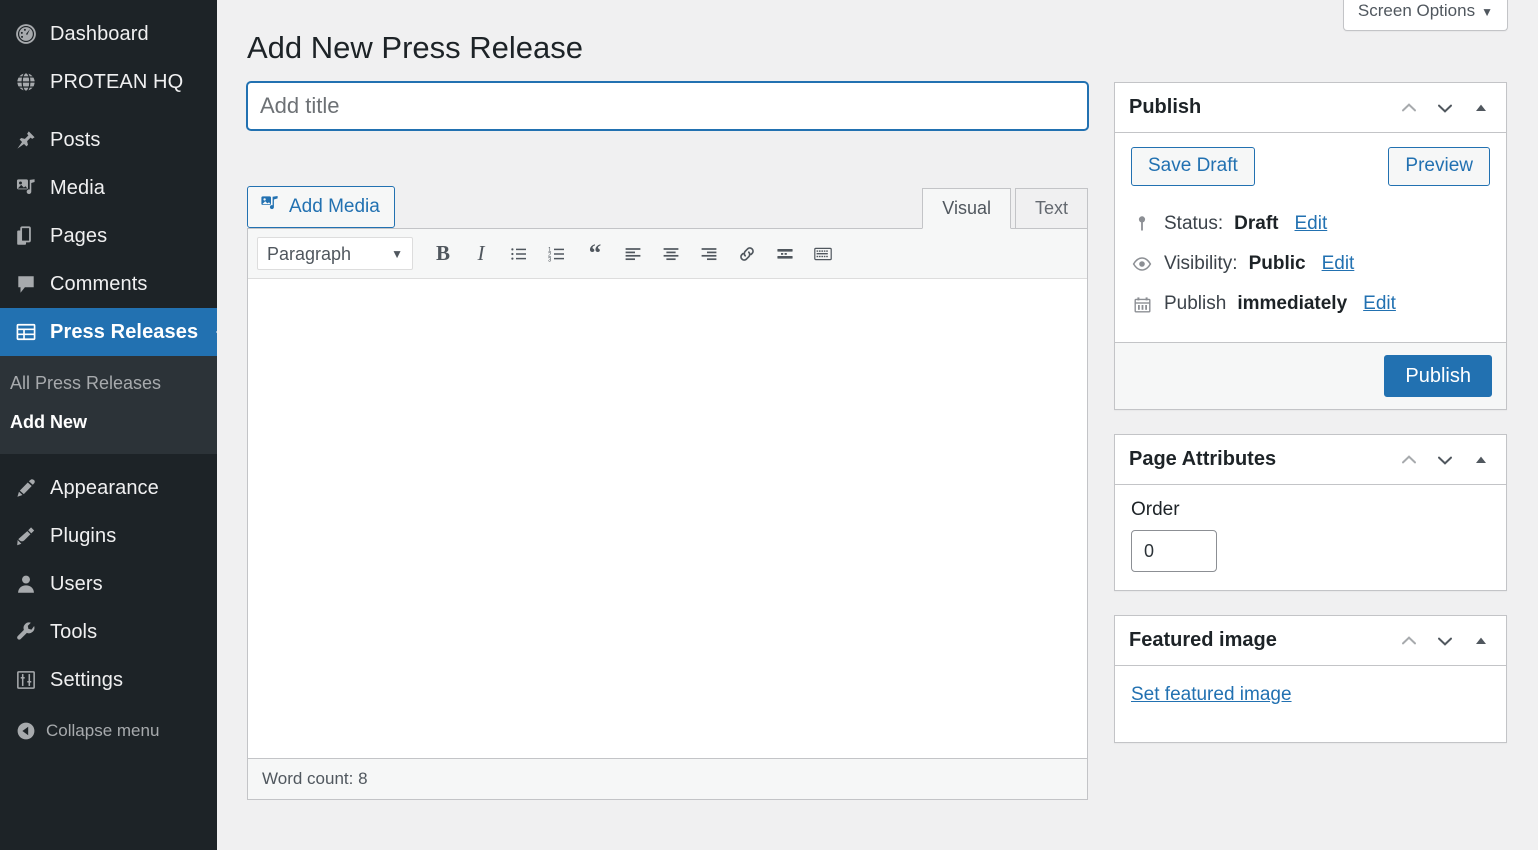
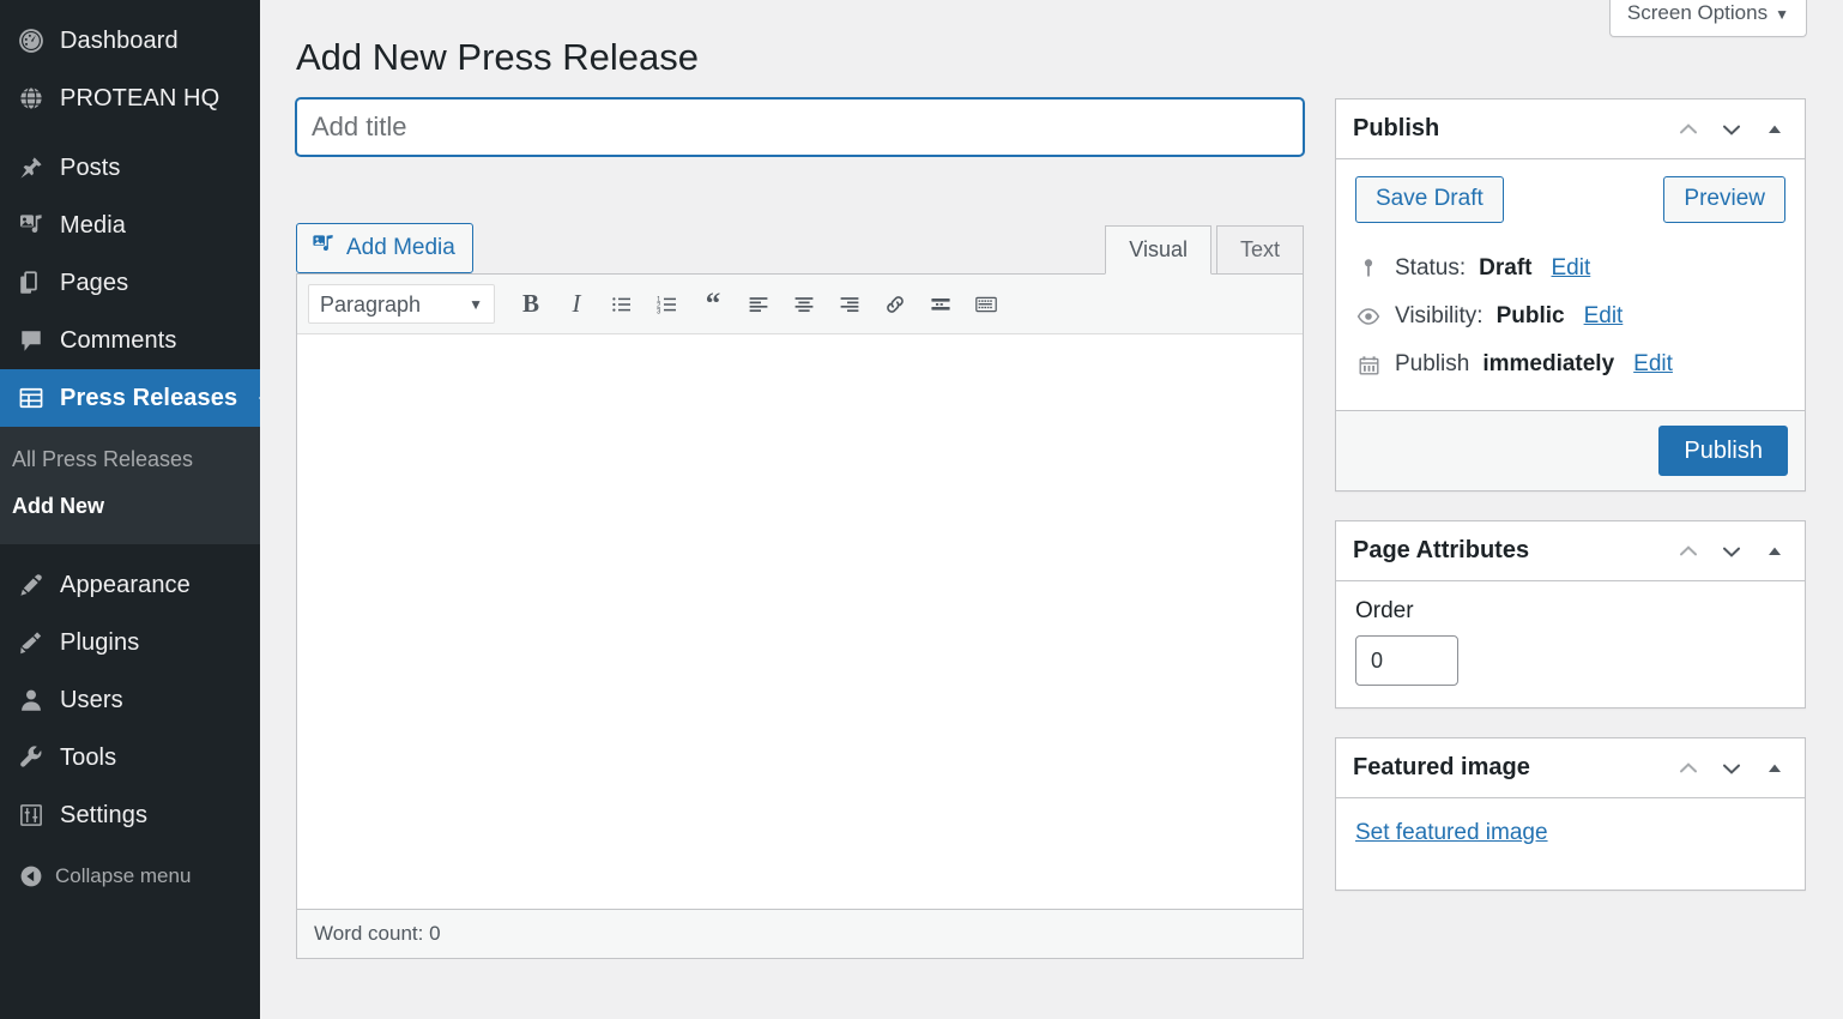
  Dashboard
  PROTEAN HQ
  Posts
  Media
  Pages
  Comments
  Press Releases
  All Press Releases
  Add New
  Appearance
  Plugins
  Users
  Tools
  Settings
  Collapse menu
  Screen Options ▼
  Add New Press Release
  Add title
  Add Media
  Visual
  Text
  Paragraph
  ▼
  B
  I
  “
- Word count: 8
+ Word count: 0
  Publish
  Save Draft
  Preview
  Status:
  Draft
  Edit
  Visibility:
  Public
  Edit
  Publish
  immediately
  Edit
  Publish
  Page Attributes
  Order
  0
  Featured image
  Set featured image
